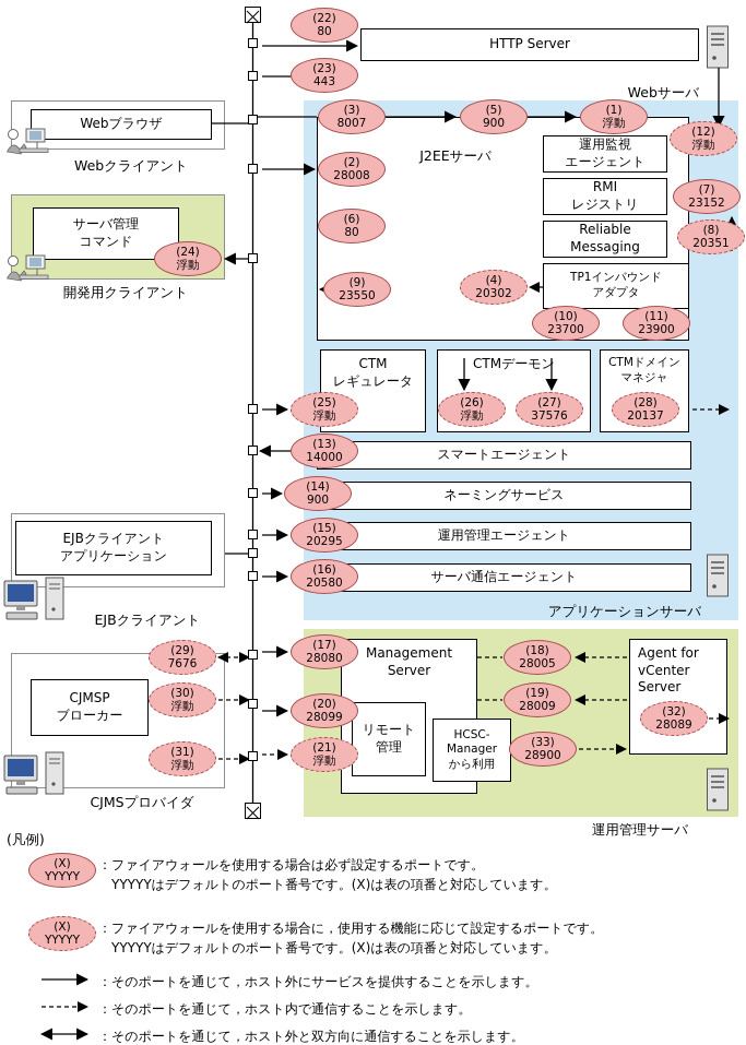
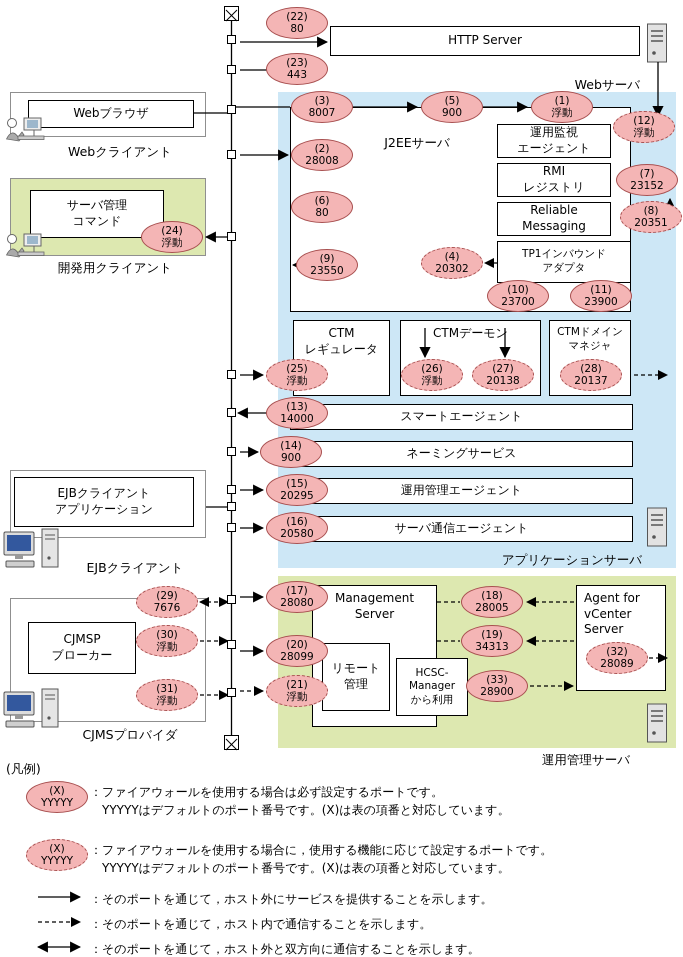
  HTTP Server
  J2EEサーバ
  運用監視
  エージェント
  RMI
  レジストリ
  Reliable
  Messaging
  TP1インバウンド
  アダプタ
  CTM
  レギュレータ
  CTMデーモン
  CTMドメイン
  マネジャ
  スマートエージェント
  ネーミングサービス
  運用管理エージェント
  サーバ通信エージェント
  Management
  Server
  リモート
  管理
  HCSC-
  Manager
  から利用
  Agent for
  vCenter
  Server
  Webブラウザ
  サーバ管理
  コマンド
  EJBクライアント
  アプリケーション
  CJMSP
  ブローカー
  Webサーバ
  アプリケーションサーバ
  運用管理サーバ
  Webクライアント
  開発用クライアント
  EJBクライアント
  CJMSプロバイダ
  (凡例)
  (X)
  YYYYY
  ：ファイアウォールを使用する場合は必ず設定するポートです。
  YYYYYはデフォルトのポート番号です。(X)は表の項番と対応しています。
  (X)
  YYYYY
  ：ファイアウォールを使用する場合に，使用する機能に応じて設定するポートです。
  YYYYYはデフォルトのポート番号です。(X)は表の項番と対応しています。
  ：そのポートを通じて，ホスト外にサービスを提供することを示します。
  ：そのポートを通じて，ホスト内で通信することを示します。
  ：そのポートを通じて，ホスト外と双方向に通信することを示します。
  (22)
  80
  (23)
  443
  (3)
  8007
  (5)
  900
  (1)
  浮動
  (12)
  浮動
  (2)
  28008
  (7)
  23152
  (6)
  80
  (8)
  20351
  (24)
  浮動
  (9)
  23550
  (4)
  20302
  (10)
  23700
  (11)
  23900
  (25)
  浮動
  (26)
  浮動
  (27)
- 37576
+ 20138
  (28)
  20137
  (13)
  14000
  (14)
  900
  (15)
  20295
  (16)
  20580
  (17)
  28080
  (29)
  7676
  (18)
  28005
  (30)
  浮動
  (20)
  28099
  (19)
- 28009
+ 34313
  (31)
  浮動
  (21)
  浮動
  (32)
  28089
  (33)
  28900
